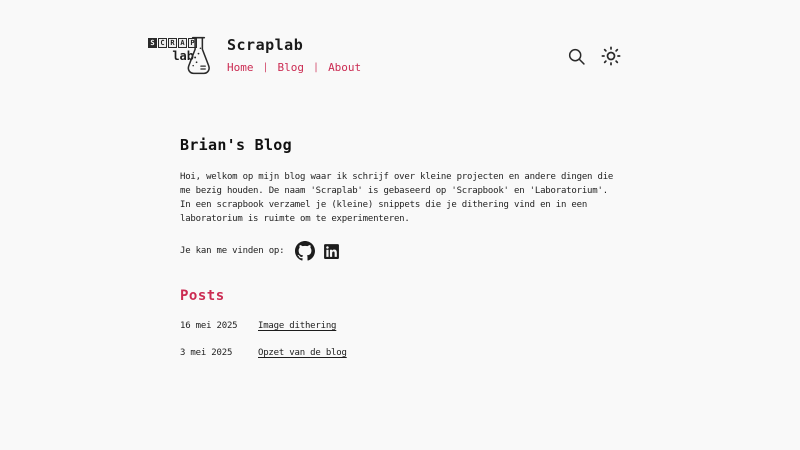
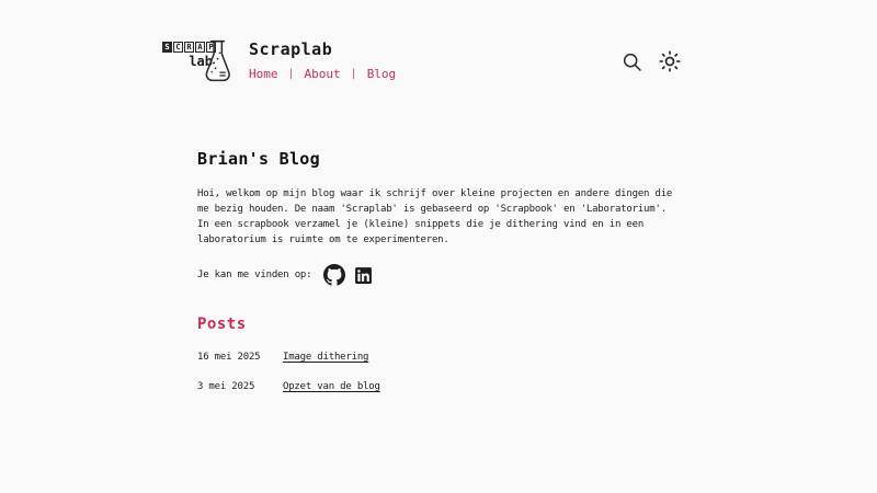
  S
  C
  R
  A
  P
  lab
  Scraplab
  Home
  |
- Blog
+ About
  |
- About
+ Blog
  Brian's Blog
  Hoi, welkom op mijn blog waar ik schrijf over kleine projecten en andere dingen die me bezig houden. De naam 'Scraplab' is gebaseerd op 'Scrapbook' en 'Laboratorium'. In een scrapbook verzamel je (kleine) snippets die je dithering vind en in een laboratorium is ruimte om te experimenteren.
  Je kan me vinden op:
  Posts
  16 mei 2025
  Image dithering
  3 mei 2025
  Opzet van de blog
